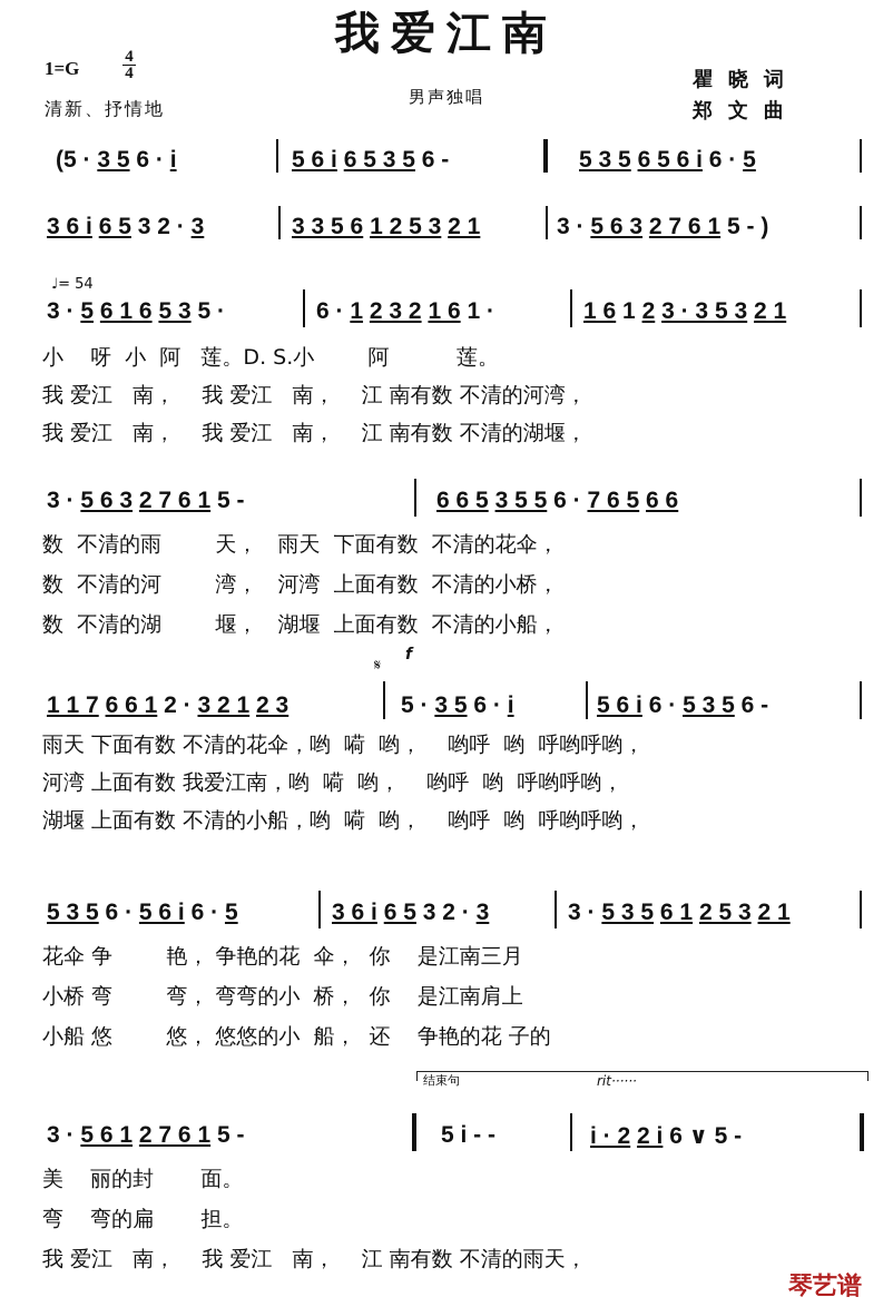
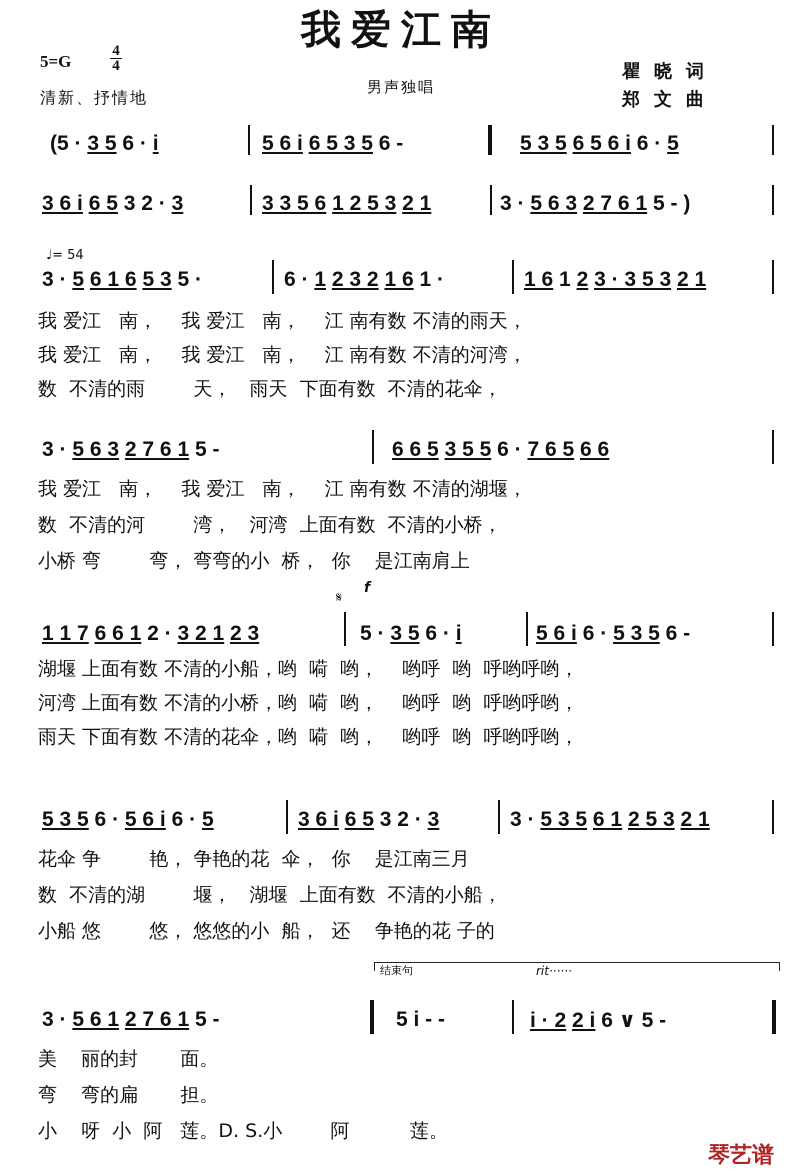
  我爱江南
- 1=G
+ 5=G
  4
  4
  清新、抒情地
  男声独唱
  瞿晓词
  郑文曲
  (5 · 3 5 6 · i
  5 6 i 6 5 3 5 6 -
  5 3 5 6 5 6 i 6 · 5
  3 6 i 6 5 3 2 · 3
  3 3 5 6 1 2 5 3 2 1
  3 · 5 6 3 2 7 6 1 5 - )
  ♩= 54
  3 · 5 6 1 6 5 3 5 ·
  6 · 1 2 3 2 1 6 1 ·
  1 6 1 2 3 · 3 5 3 2 1
- 小 呀 小 阿 莲。D. S.小 阿 莲。
+ 我 爱江 南， 我 爱江 南， 江 南有数 不清的雨天，
  我 爱江 南， 我 爱江 南， 江 南有数 不清的河湾，
- 我 爱江 南， 我 爱江 南， 江 南有数 不清的湖堰，
+ 数 不清的雨 天， 雨天 下面有数 不清的花伞，
  3 · 5 6 3 2 7 6 1 5 -
  6 6 5 3 5 5 6 · 7 6 5 6 6
- 数 不清的雨 天， 雨天 下面有数 不清的花伞，
+ 我 爱江 南， 我 爱江 南， 江 南有数 不清的湖堰，
  数 不清的河 湾， 河湾 上面有数 不清的小桥，
- 数 不清的湖 堰， 湖堰 上面有数 不清的小船，
+ 小桥 弯 弯， 弯弯的小 桥， 你 是江南肩上
  𝄋
  f
  1 1 7 6 6 1 2 · 3 2 1 2 3
  5 · 3 5 6 · i
  5 6 i 6 · 5 3 5 6 -
- 雨天 下面有数 不清的花伞，哟 嗬 哟， 哟呼 哟 呼哟呼哟，
+ 湖堰 上面有数 不清的小船，哟 嗬 哟， 哟呼 哟 呼哟呼哟，
- 河湾 上面有数 我爱江南，哟 嗬 哟， 哟呼 哟 呼哟呼哟，
+ 河湾 上面有数 不清的小桥，哟 嗬 哟， 哟呼 哟 呼哟呼哟，
- 湖堰 上面有数 不清的小船，哟 嗬 哟， 哟呼 哟 呼哟呼哟，
+ 雨天 下面有数 不清的花伞，哟 嗬 哟， 哟呼 哟 呼哟呼哟，
  5 3 5 6 · 5 6 i 6 · 5
  3 6 i 6 5 3 2 · 3
  3 · 5 3 5 6 1 2 5 3 2 1
  花伞 争 艳， 争艳的花 伞， 你 是江南三月
- 小桥 弯 弯， 弯弯的小 桥， 你 是江南肩上
+ 数 不清的湖 堰， 湖堰 上面有数 不清的小船，
  小船 悠 悠， 悠悠的小 船， 还 争艳的花 子的
  结束句
  rit······
  3 · 5 6 1 2 7 6 1 5 -
  5 i - -
  i · 2 2 i 6 ∨ 5 -
  美 丽的封 面。
  弯 弯的扁 担。
- 我 爱江 南， 我 爱江 南， 江 南有数 不清的雨天，
+ 小 呀 小 阿 莲。D. S.小 阿 莲。
  琴艺谱
